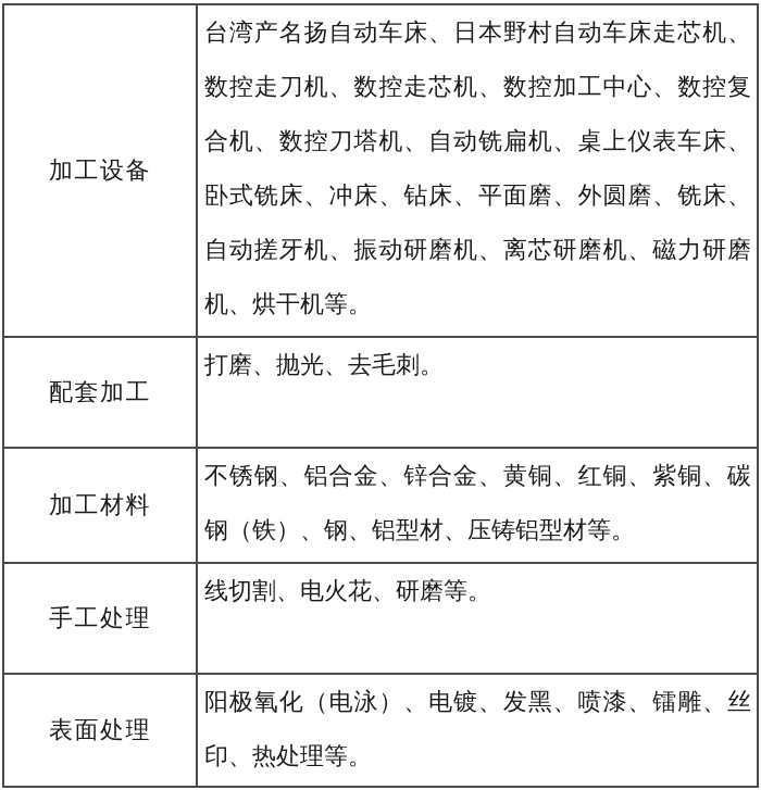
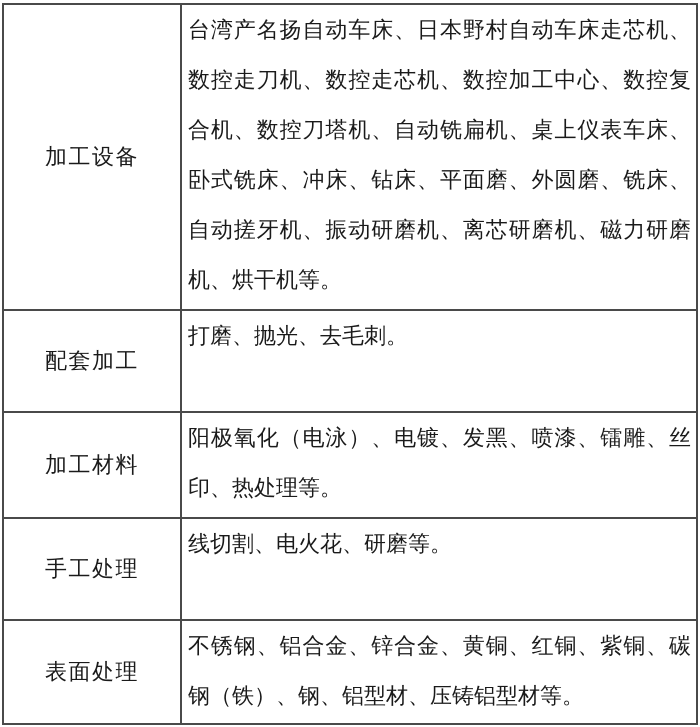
  加工设备	台湾产名扬自动车床、日本野村自动车床走芯机、数控走刀机、数控走芯机、数控加工中心、数控复合机、数控刀塔机、自动铣扁机、桌上仪表车床、卧式铣床、冲床、钻床、平面磨、外圆磨、铣床、自动搓牙机、振动研磨机、离芯研磨机、磁力研磨机、烘干机等。
  配套加工	打磨、抛光、去毛刺。
- 加工材料	不锈钢、铝合金、锌合金、黄铜、红铜、紫铜、碳钢（铁）、钢、铝型材、压铸铝型材等。
+ 加工材料	阳极氧化（电泳）、电镀、发黑、喷漆、镭雕、丝印、热处理等。
  手工处理	线切割、电火花、研磨等。
- 表面处理	阳极氧化（电泳）、电镀、发黑、喷漆、镭雕、丝印、热处理等。
+ 表面处理	不锈钢、铝合金、锌合金、黄铜、红铜、紫铜、碳钢（铁）、钢、铝型材、压铸铝型材等。
